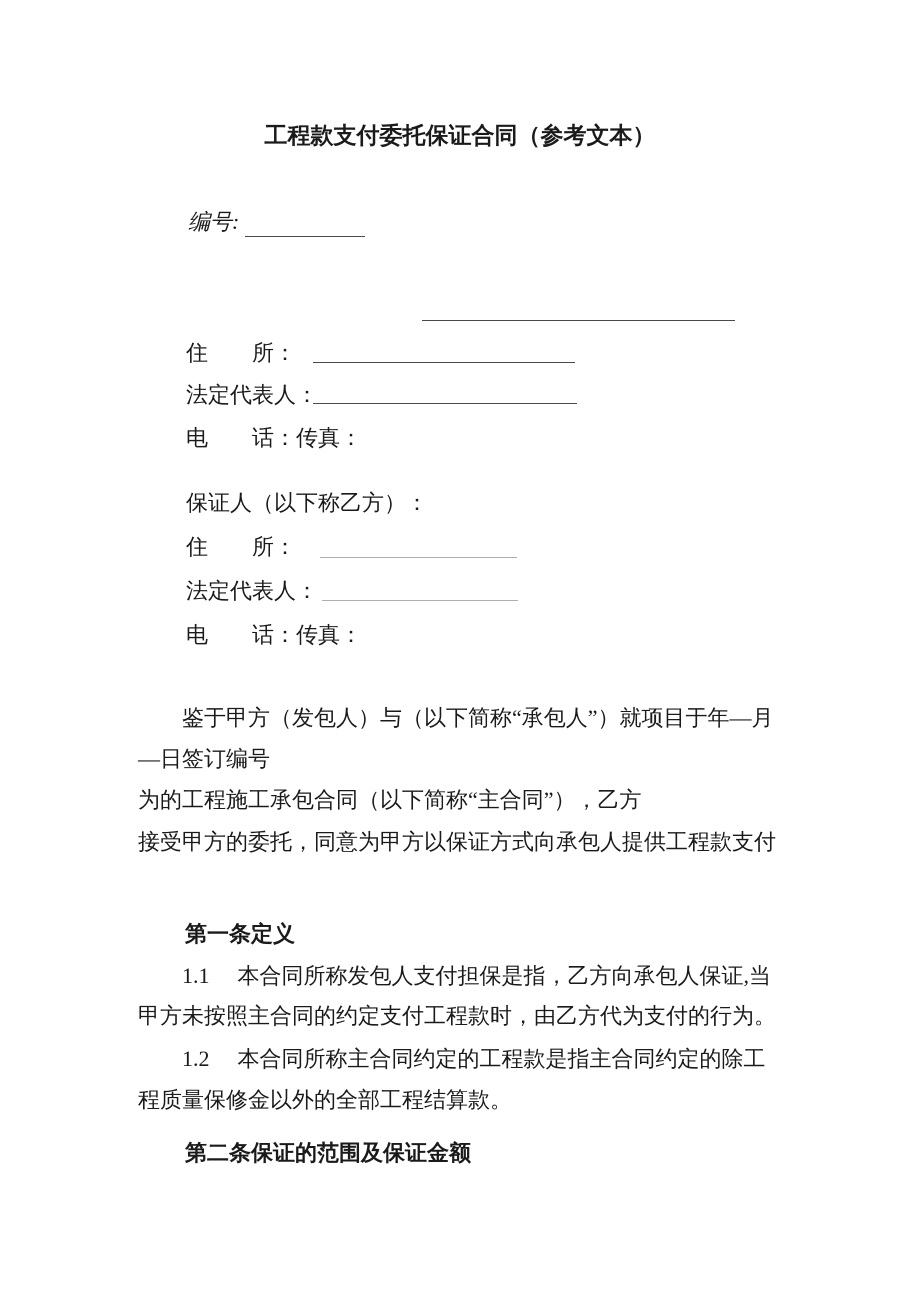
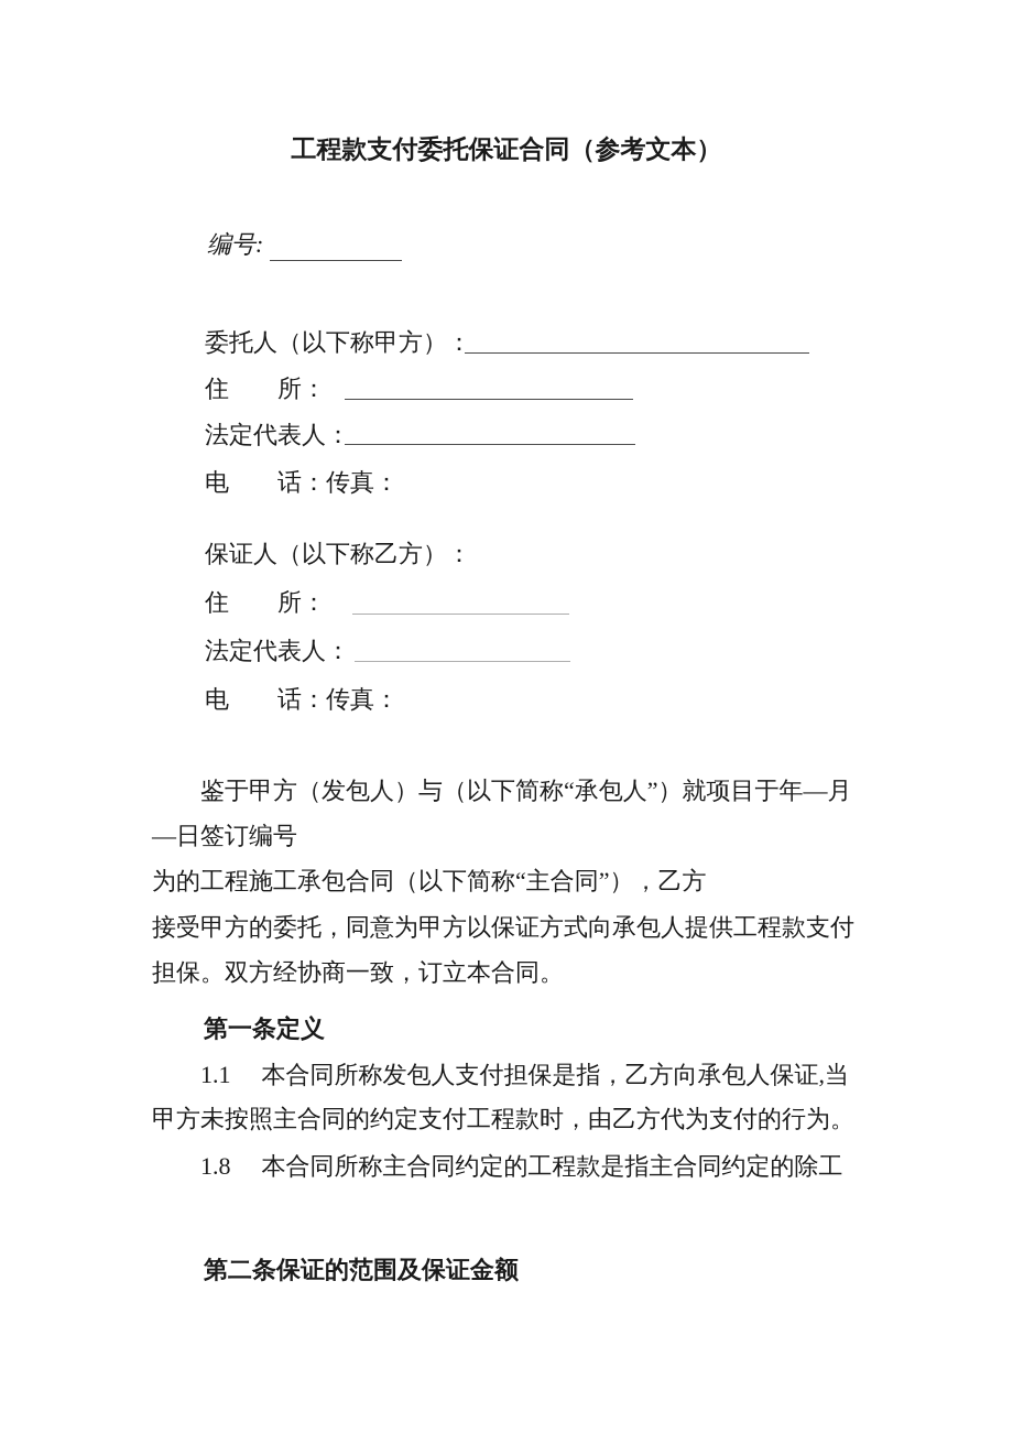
  工程款支付委托保证合同（参考文本）
  编号:
+ 委托人（以下称甲方）：
  住 所：
  法定代表人：
  电 话：传真：
  保证人（以下称乙方）：
  住 所：
  法定代表人：
  电 话：传真：
  鉴于甲方（发包人）与（以下简称“承包人”）就项目于年—月
  —日签订编号
  为的工程施工承包合同（以下简称“主合同”），乙方
  接受甲方的委托，同意为甲方以保证方式向承包人提供工程款支付
+ 担保。双方经协商一致，订立本合同。
  第一条定义
  1.1 本合同所称发包人支付担保是指，乙方向承包人保证,当
  甲方未按照主合同的约定支付工程款时，由乙方代为支付的行为。
- 1.2 本合同所称主合同约定的工程款是指主合同约定的除工
+ 1.8 本合同所称主合同约定的工程款是指主合同约定的除工
- 程质量保修金以外的全部工程结算款。
  第二条保证的范围及保证金额
